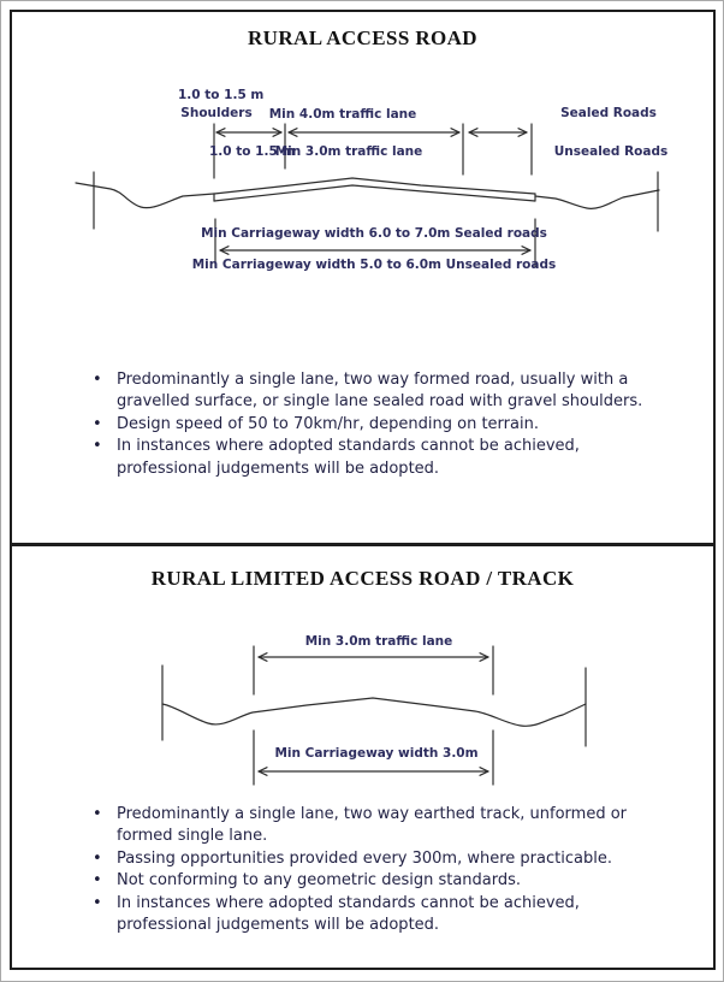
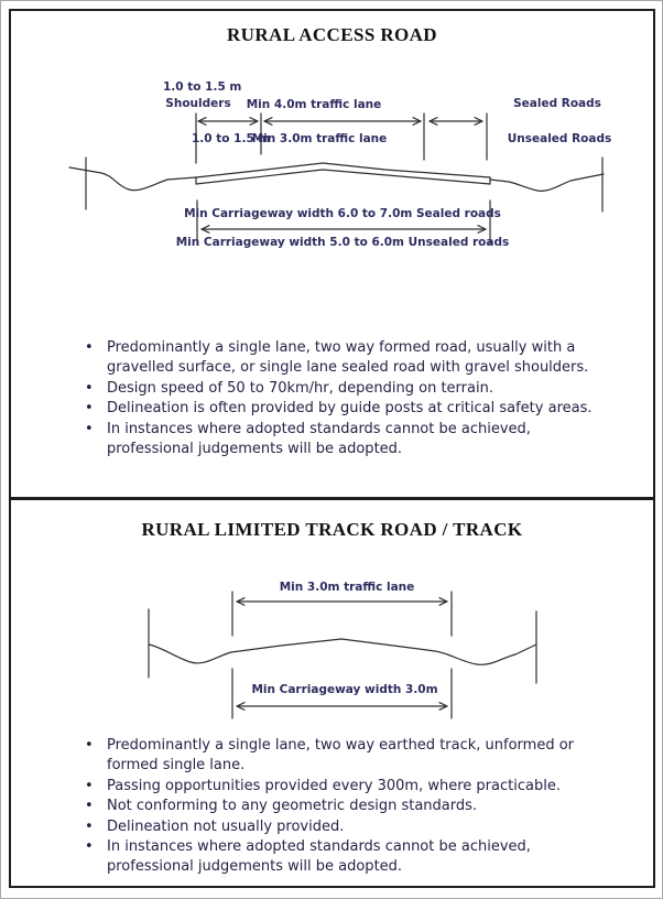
  RURAL ACCESS ROAD
  1.0 to 1.5 m
  Shoulders
  Min 4.0m traffic lane
  Sealed Roads
  1.0 to 1.5
  Min 3.0m traffic lane
  Unsealed Roads
  Min Carriageway width 6.0 to 7.0m Sealed roads
  Min Carriageway width 5.0 to 6.0m Unsealed roads
  Predominantly a single lane, two way formed road, usually with a
  gravelled surface, or single lane sealed road with gravel shoulders.
  Design speed of 50 to 70km/hr, depending on terrain.
+ Delineation is often provided by guide posts at critical safety areas.
  In instances where adopted standards cannot be achieved,
  professional judgements will be adopted.
- RURAL LIMITED ACCESS ROAD / TRACK
+ RURAL LIMITED TRACK ROAD / TRACK
  Min 3.0m traffic lane
  Min Carriageway width 3.0m
  Predominantly a single lane, two way earthed track, unformed or
  formed single lane.
  Passing opportunities provided every 300m, where practicable.
  Not conforming to any geometric design standards.
+ Delineation not usually provided.
  In instances where adopted standards cannot be achieved,
  professional judgements will be adopted.
